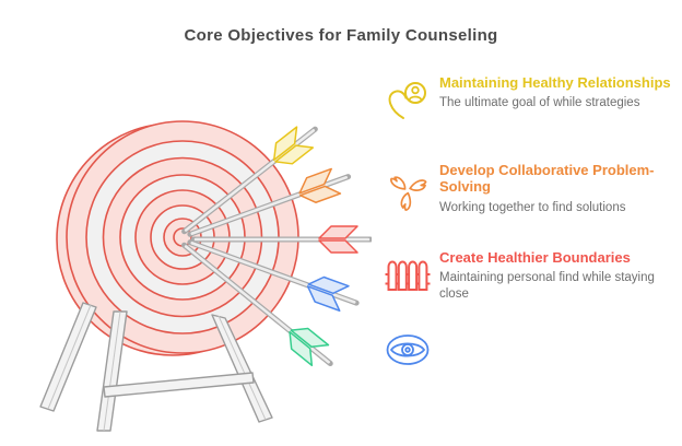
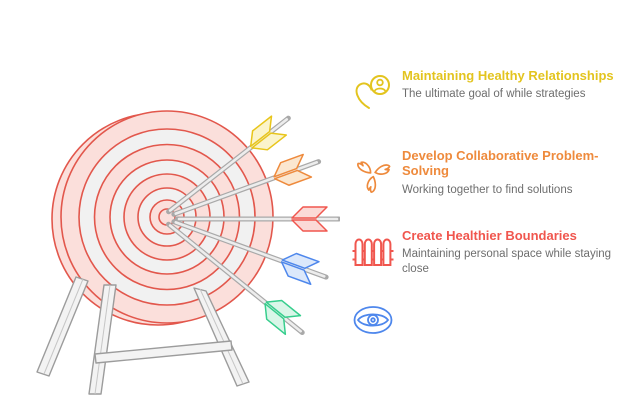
- Core Objectives for Family Counseling
  Maintaining Healthy Relationships
  The ultimate goal of while strategies
  Develop Collaborative Problem-Solving
  Working together to find solutions
  Create Healthier Boundaries
- Maintaining personal find while staying close
+ Maintaining personal space while staying close
